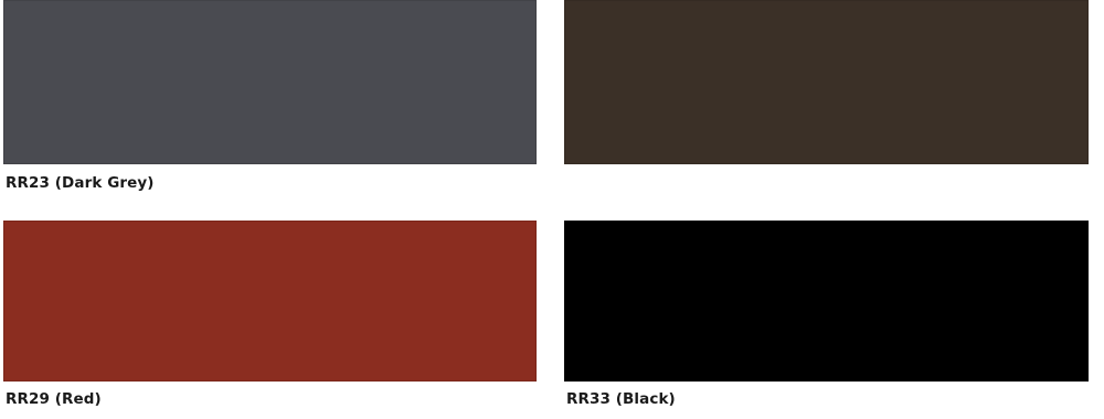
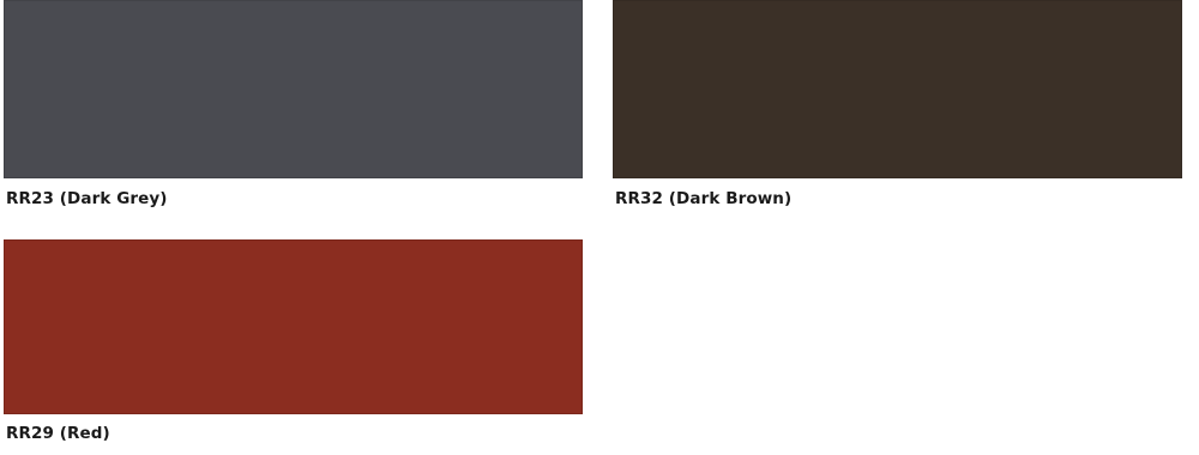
  RR23 (Dark Grey)
+ RR32 (Dark Brown)
  RR29 (Red)
- RR33 (Black)
